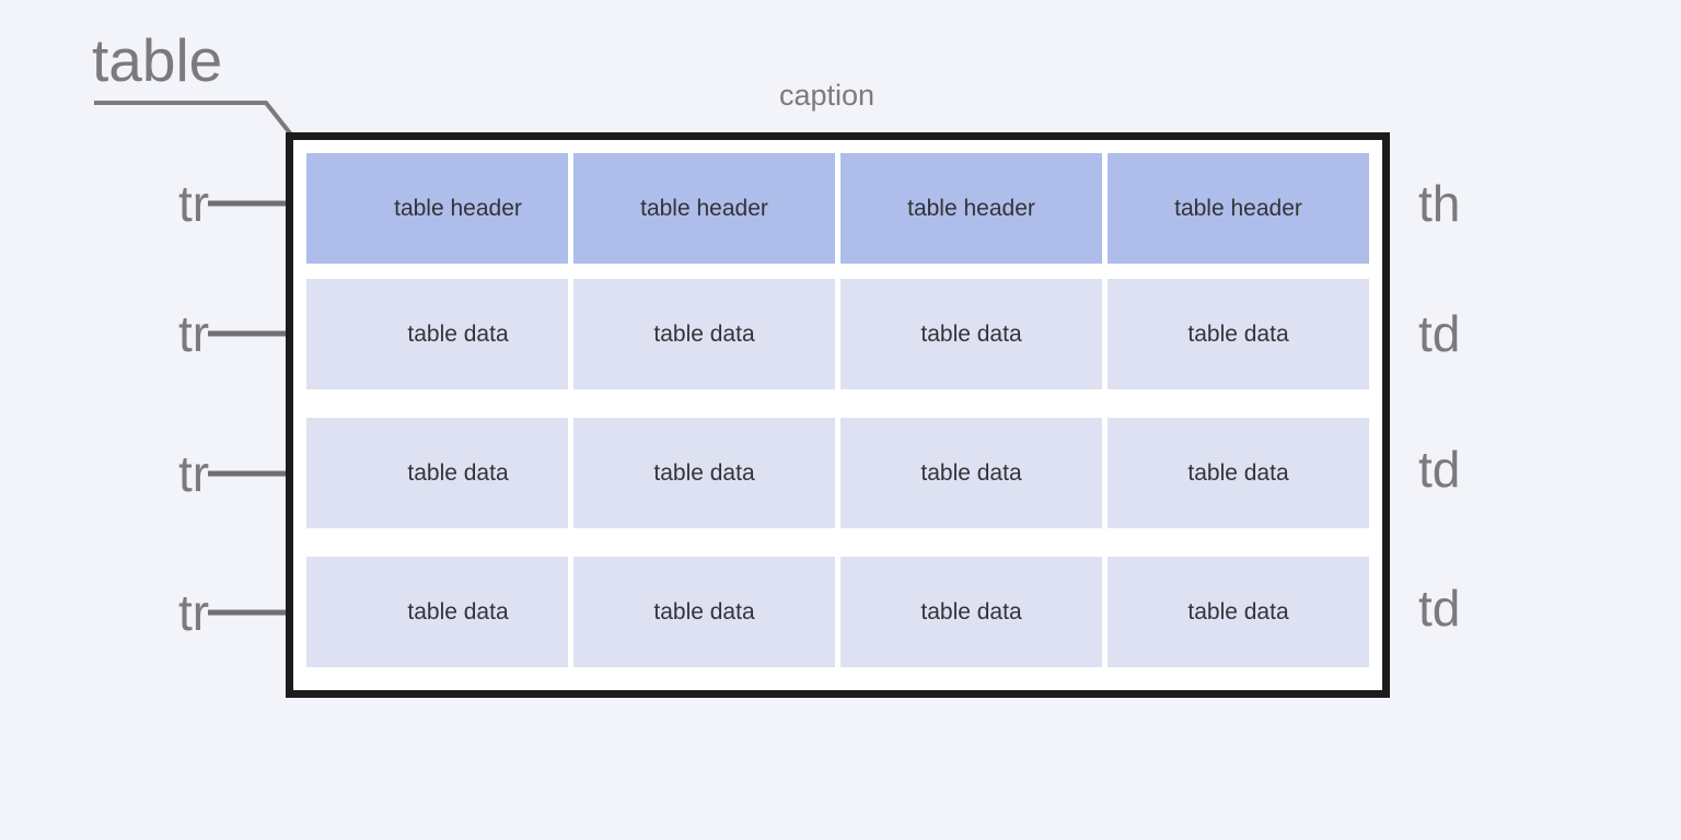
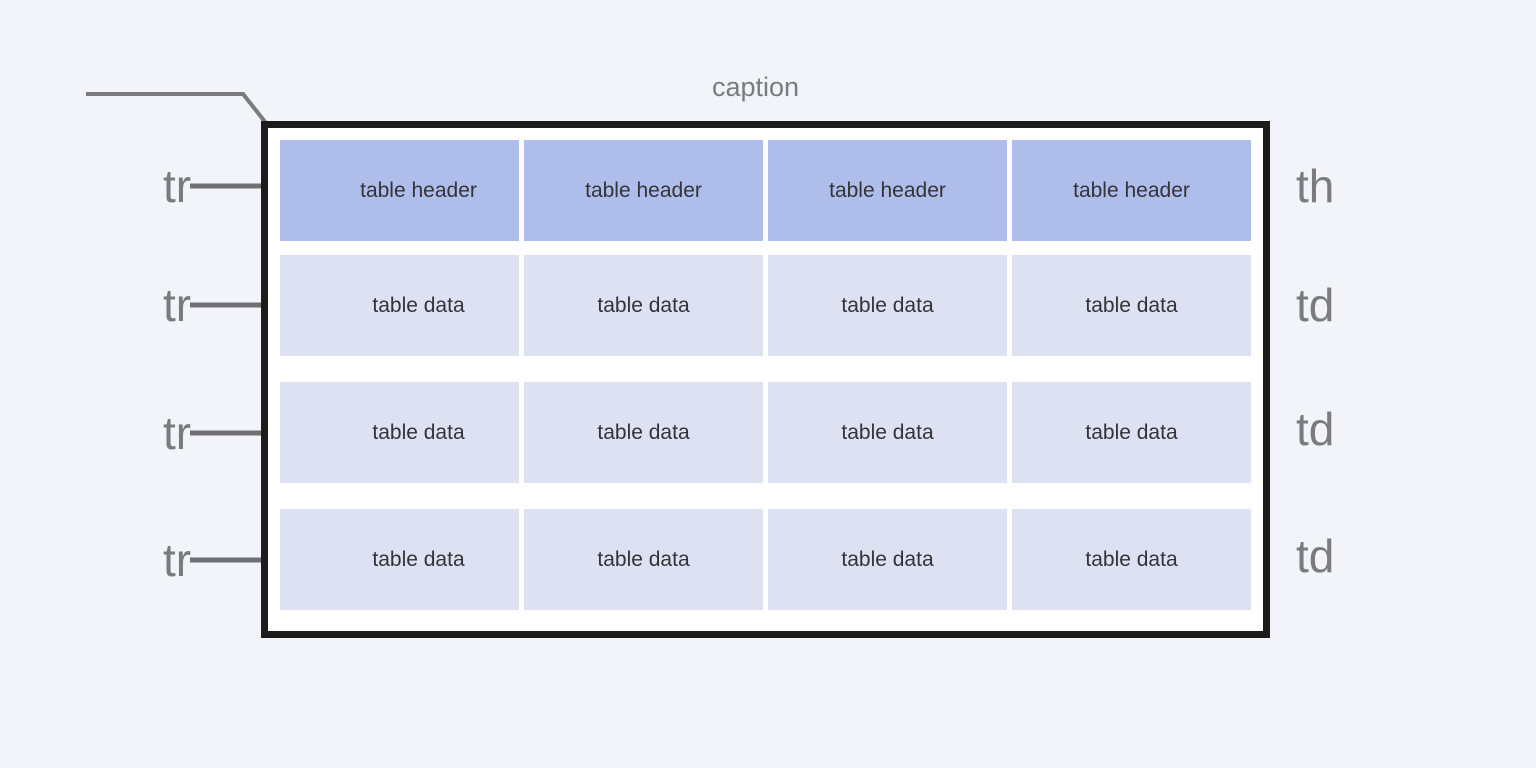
- table
  caption
  tr
  tr
  tr
  tr
  th
  td
  td
  td
  table header
  table header
  table header
  table header
  table data
  table data
  table data
  table data
  table data
  table data
  table data
  table data
  table data
  table data
  table data
  table data
